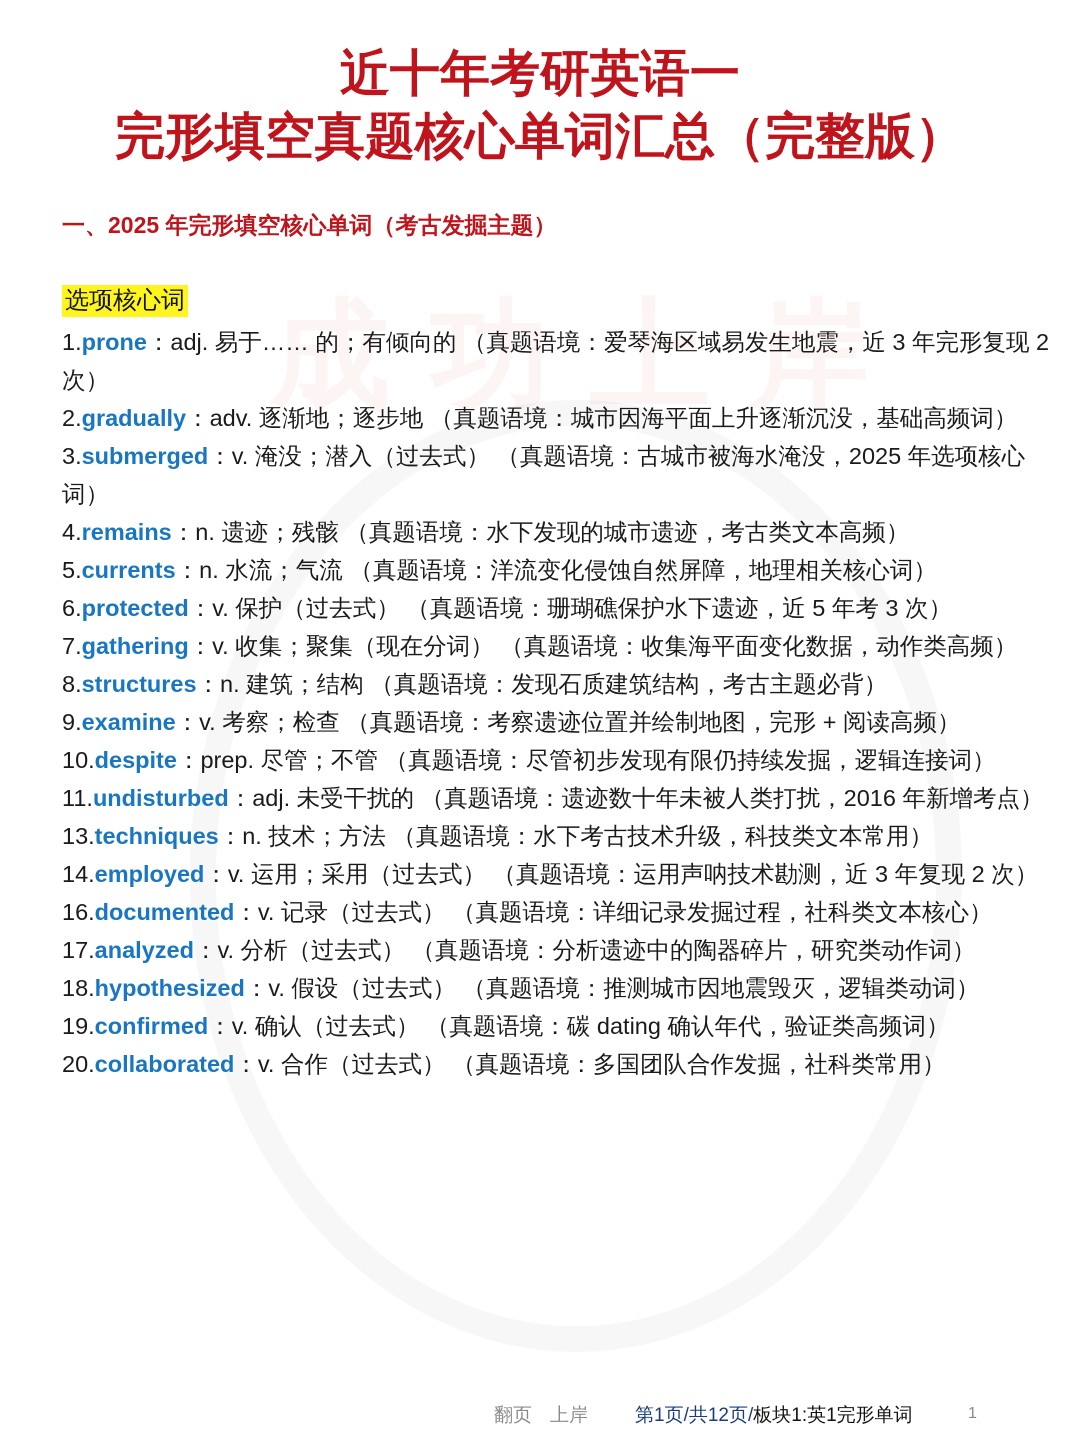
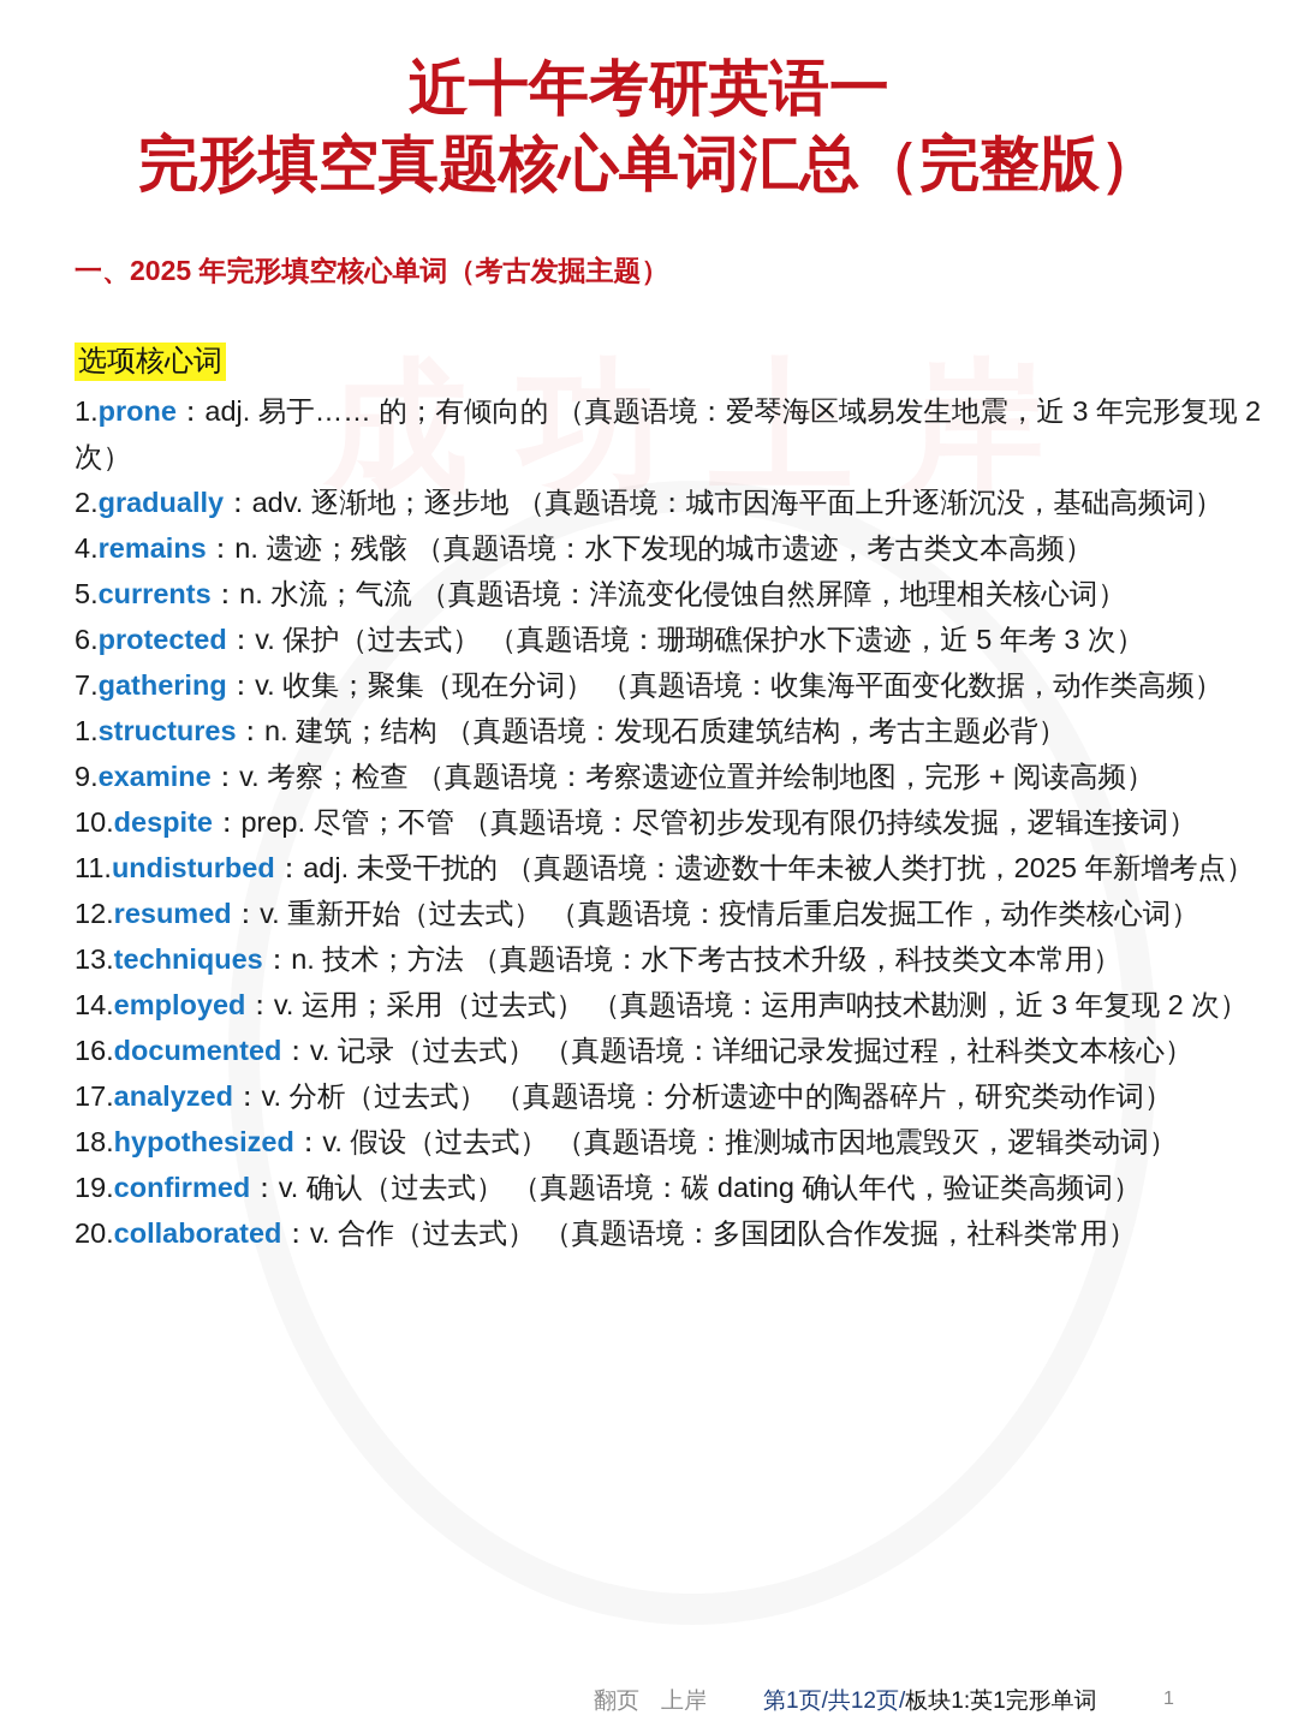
  成功上岸
  近十年考研英语一
  完形填空真题核心单词汇总（完整版）
  一、2025 年完形填空核心单词（考古发掘主题）
  选项核心词
  1.prone：adj. 易于…… 的；有倾向的 （真题语境：爱琴海区域易发生地震，近 3 年完形复现 2 次）
  2.gradually：adv. 逐渐地；逐步地 （真题语境：城市因海平面上升逐渐沉没，基础高频词）
- 3.submerged：v. 淹没；潜入（过去式） （真题语境：古城市被海水淹没，2025 年选项核心词）
  4.remains：n. 遗迹；残骸 （真题语境：水下发现的城市遗迹，考古类文本高频）
  5.currents：n. 水流；气流 （真题语境：洋流变化侵蚀自然屏障，地理相关核心词）
  6.protected：v. 保护（过去式） （真题语境：珊瑚礁保护水下遗迹，近 5 年考 3 次）
  7.gathering：v. 收集；聚集（现在分词） （真题语境：收集海平面变化数据，动作类高频）
- 8.structures：n. 建筑；结构 （真题语境：发现石质建筑结构，考古主题必背）
+ 1.structures：n. 建筑；结构 （真题语境：发现石质建筑结构，考古主题必背）
  9.examine：v. 考察；检查 （真题语境：考察遗迹位置并绘制地图，完形 + 阅读高频）
  10.despite：prep. 尽管；不管 （真题语境：尽管初步发现有限仍持续发掘，逻辑连接词）
- 11.undisturbed：adj. 未受干扰的 （真题语境：遗迹数十年未被人类打扰，2016 年新增考点）
+ 11.undisturbed：adj. 未受干扰的 （真题语境：遗迹数十年未被人类打扰，2025 年新增考点）
+ 12.resumed：v. 重新开始（过去式） （真题语境：疫情后重启发掘工作，动作类核心词）
  13.techniques：n. 技术；方法 （真题语境：水下考古技术升级，科技类文本常用）
  14.employed：v. 运用；采用（过去式） （真题语境：运用声呐技术勘测，近 3 年复现 2 次）
  16.documented：v. 记录（过去式） （真题语境：详细记录发掘过程，社科类文本核心）
  17.analyzed：v. 分析（过去式） （真题语境：分析遗迹中的陶器碎片，研究类动作词）
  18.hypothesized：v. 假设（过去式） （真题语境：推测城市因地震毁灭，逻辑类动词）
  19.confirmed：v. 确认（过去式） （真题语境：碳 dating 确认年代，验证类高频词）
  20.collaborated：v. 合作（过去式） （真题语境：多国团队合作发掘，社科类常用）
  翻页 上岸
  第1页/共12页/板块1:英1完形单词
  1
